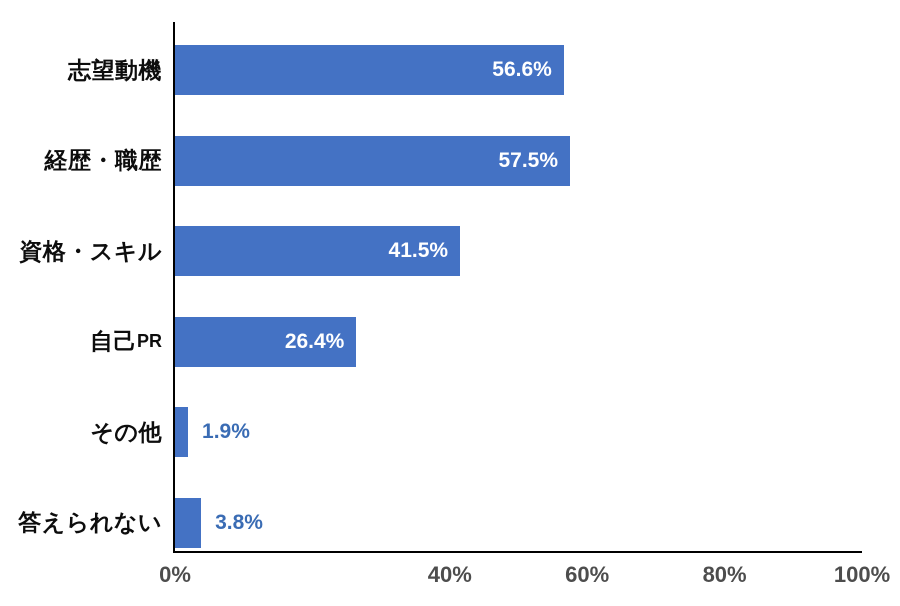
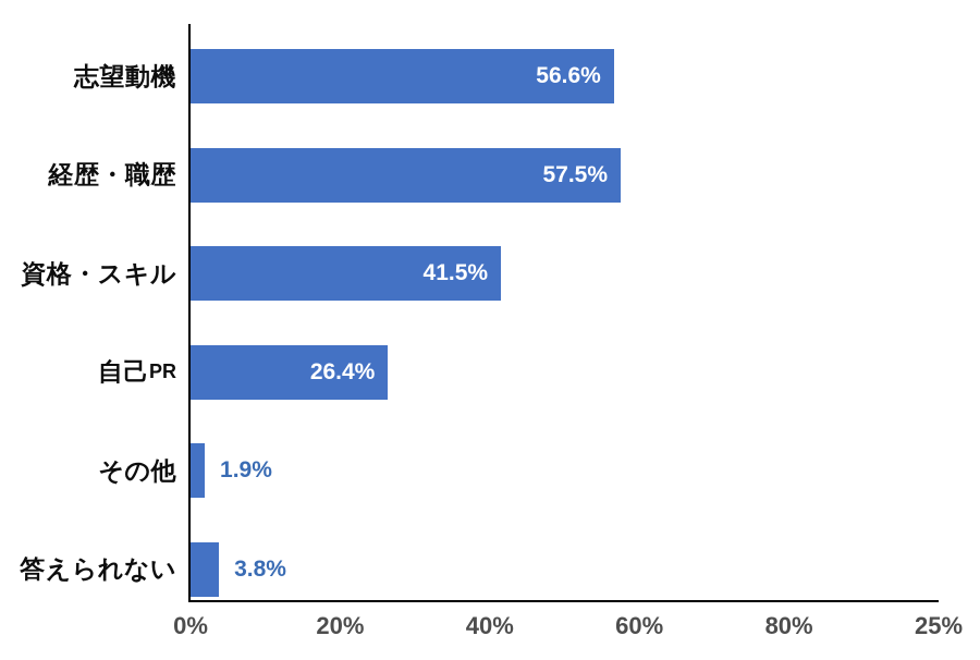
  志望動機
  56.6%
  経歴・職歴
  57.5%
  資格・スキル
  41.5%
  自己
  PR
  26.4%
  その他
  1.9%
  答えられない
  3.8%
  0%
+ 20%
  40%
  60%
  80%
- 100%
+ 25%
